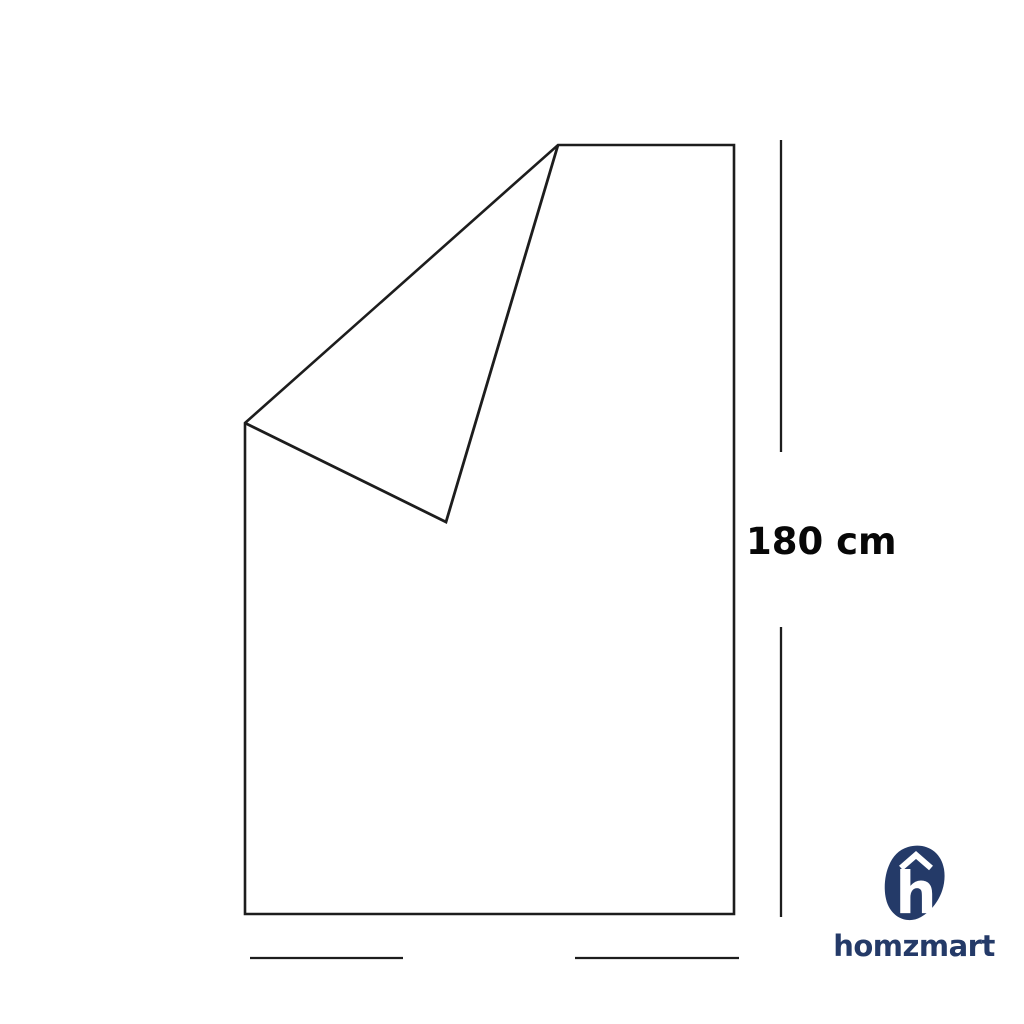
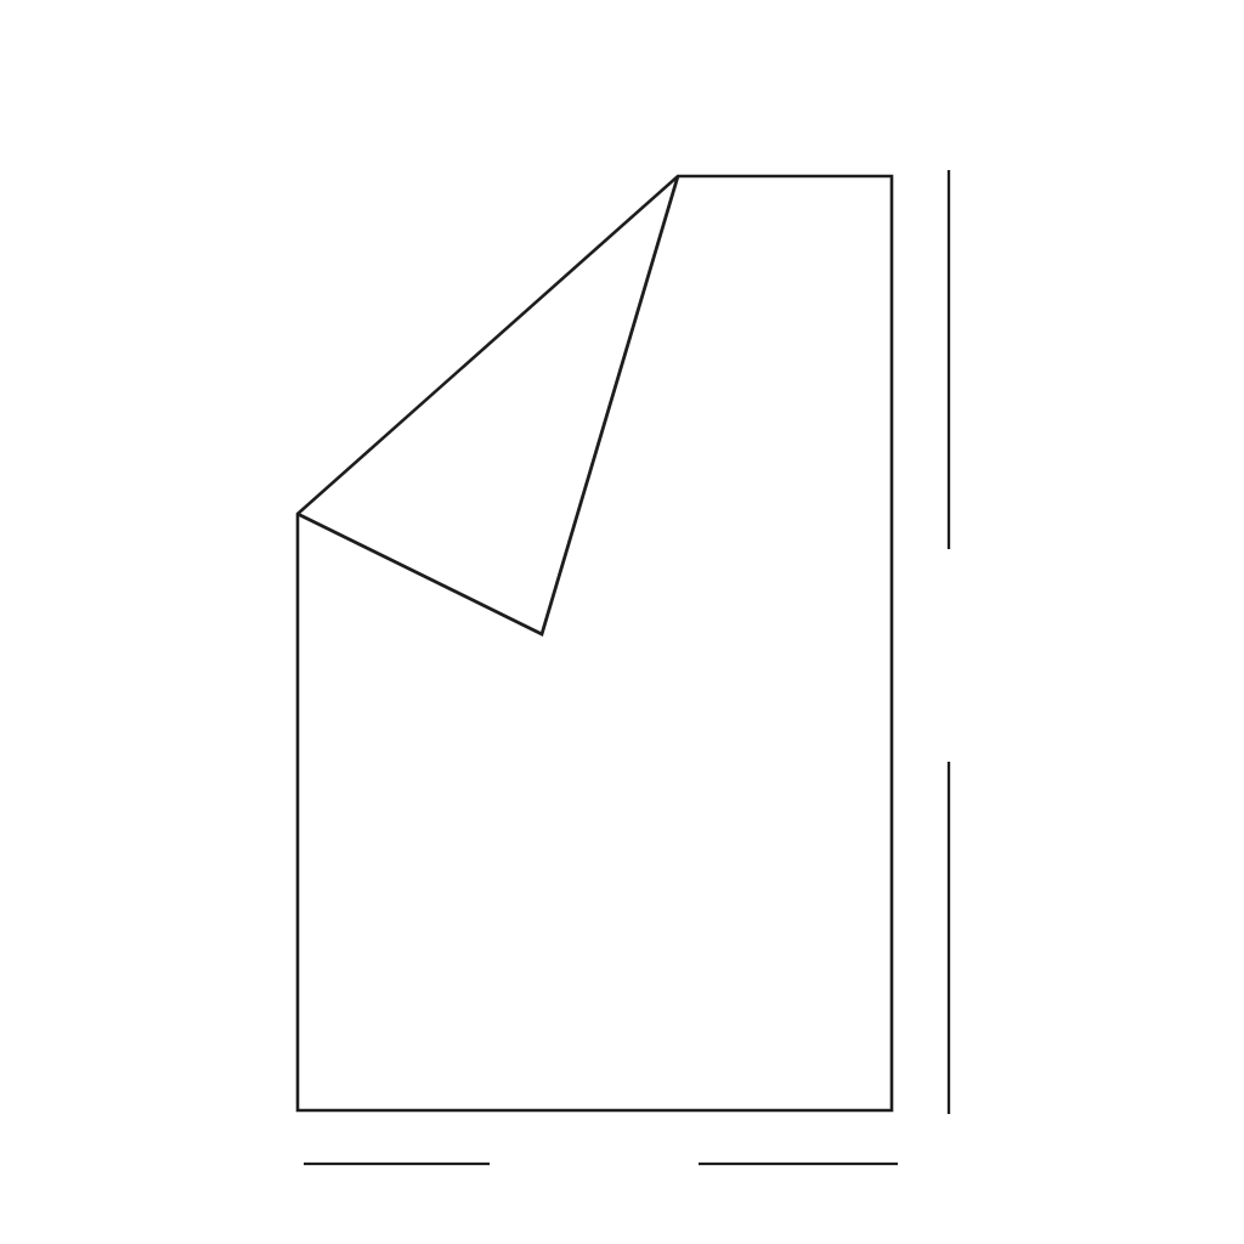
- 180 cm
- h
- homzmart
